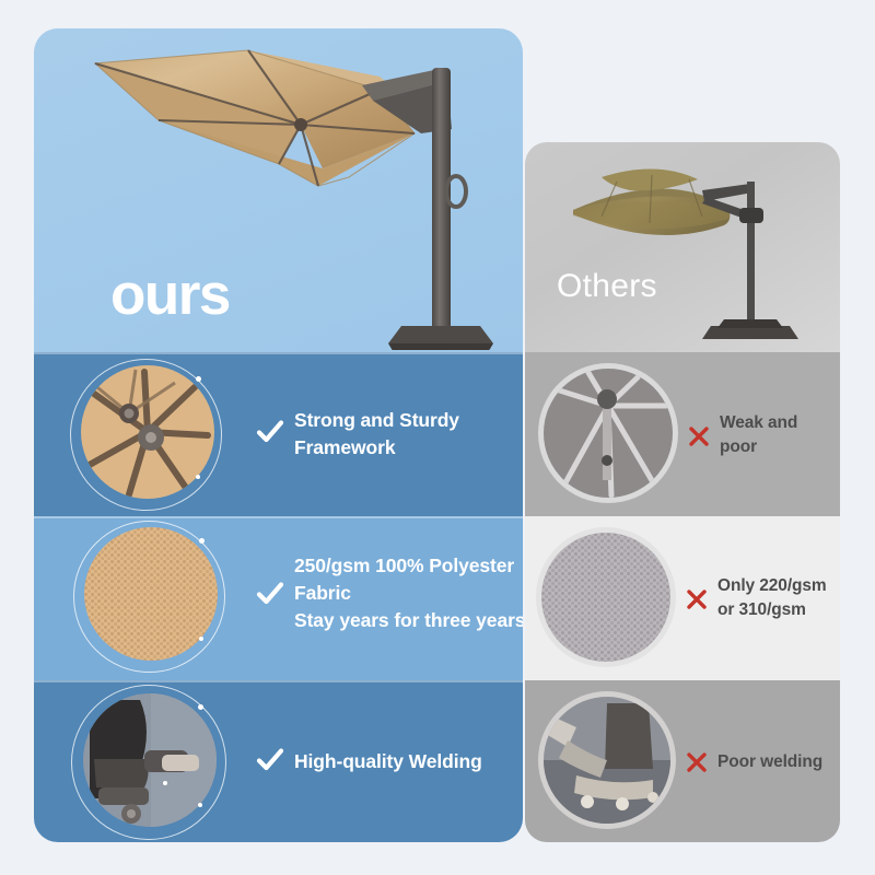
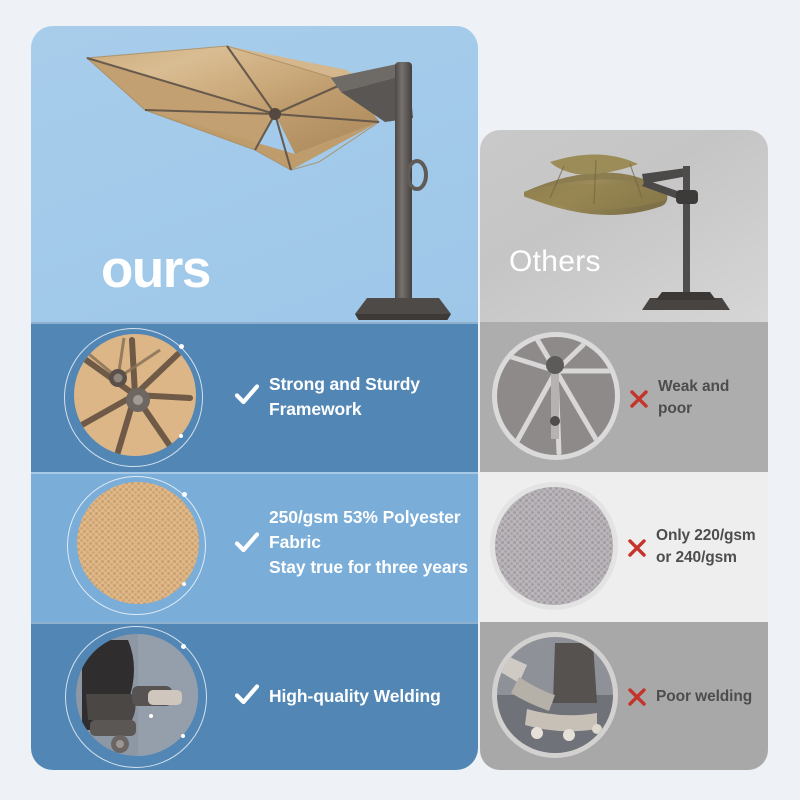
  ours
  Strong and Sturdy
  Framework
- 250/gsm 100% Polyester
+ 250/gsm 53% Polyester
  Fabric
- Stay years for three years
+ Stay true for three years
  High-quality Welding
  Others
  Weak and
  poor
  Only 220/gsm
- or 310/gsm
+ or 240/gsm
  Poor welding
